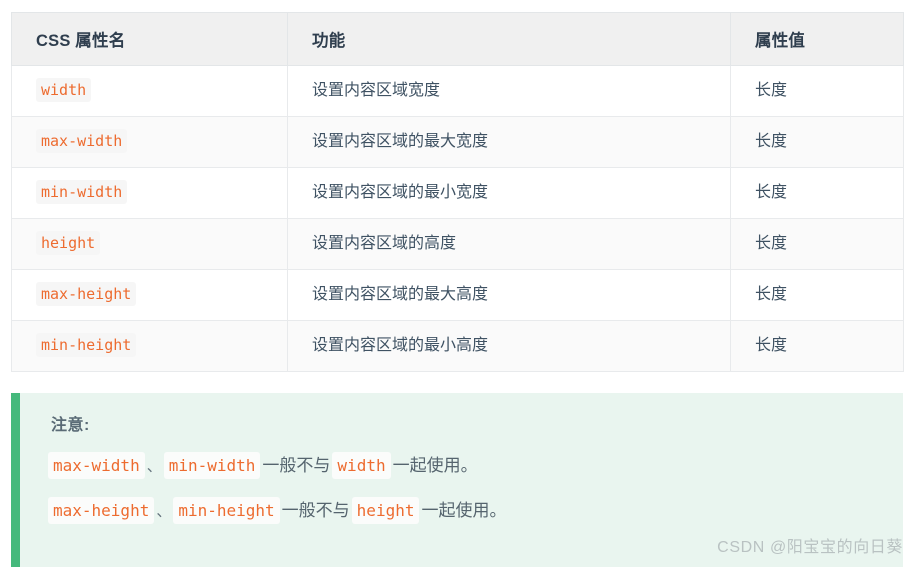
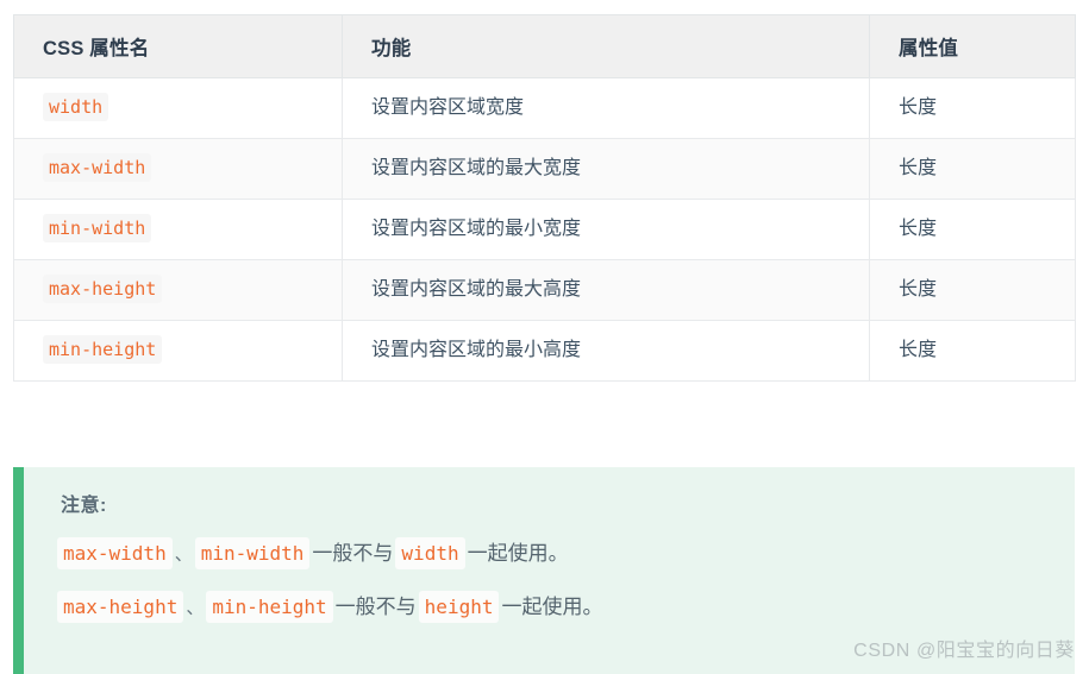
  CSS 属性名	功能	属性值
  width	设置内容区域宽度	长度
  max-width	设置内容区域的最大宽度	长度
  min-width	设置内容区域的最小宽度	长度
- height	设置内容区域的高度	长度
  max-height	设置内容区域的最大高度	长度
  min-height	设置内容区域的最小高度	长度
  注意:
  max-width 、 min-width 一般不与 width 一起使用。
  max-height 、 min-height 一般不与 height 一起使用。
  CSDN @阳宝宝的向日葵
